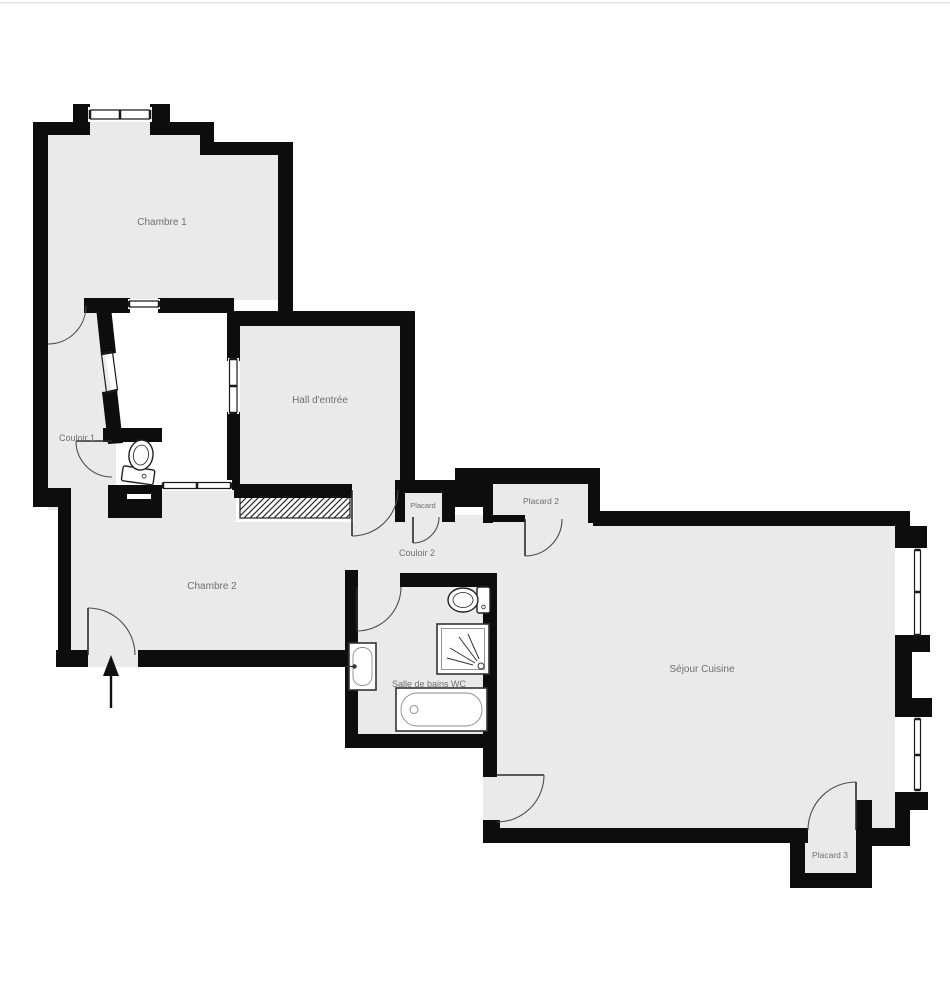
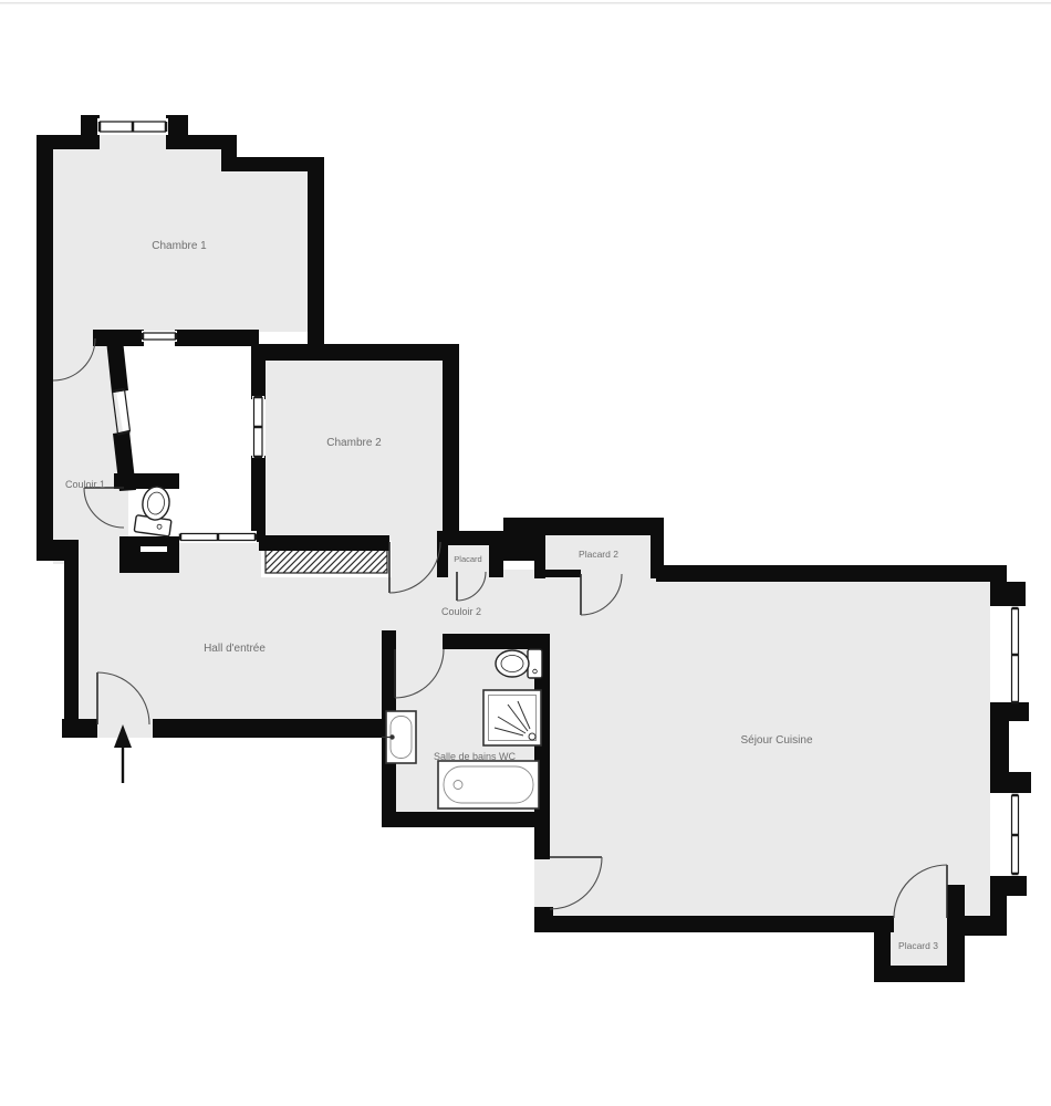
  Chambre 1
- Hall d'entrée
+ Chambre 2
  Couloir 1
  Couloir 2
- Chambre 2
+ Hall d'entrée
  Salle de bains WC
  Séjour Cuisine
  Placard
  Placard 2
  Placard 3
